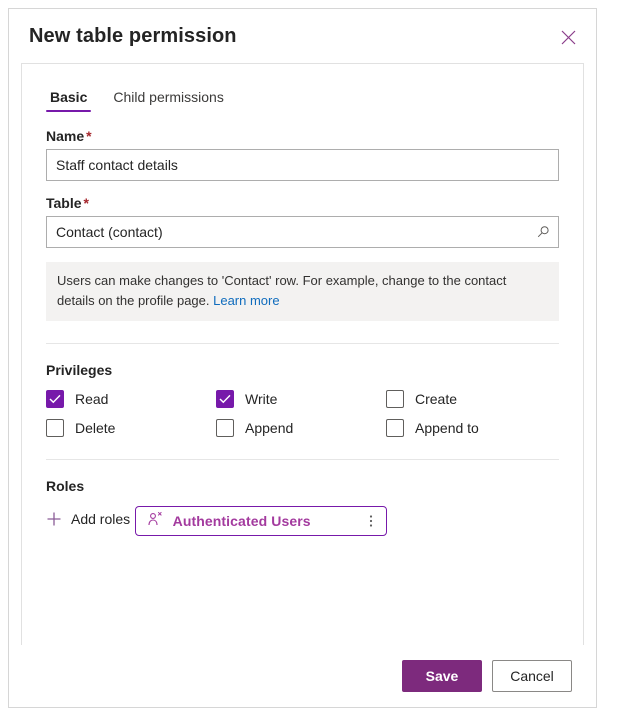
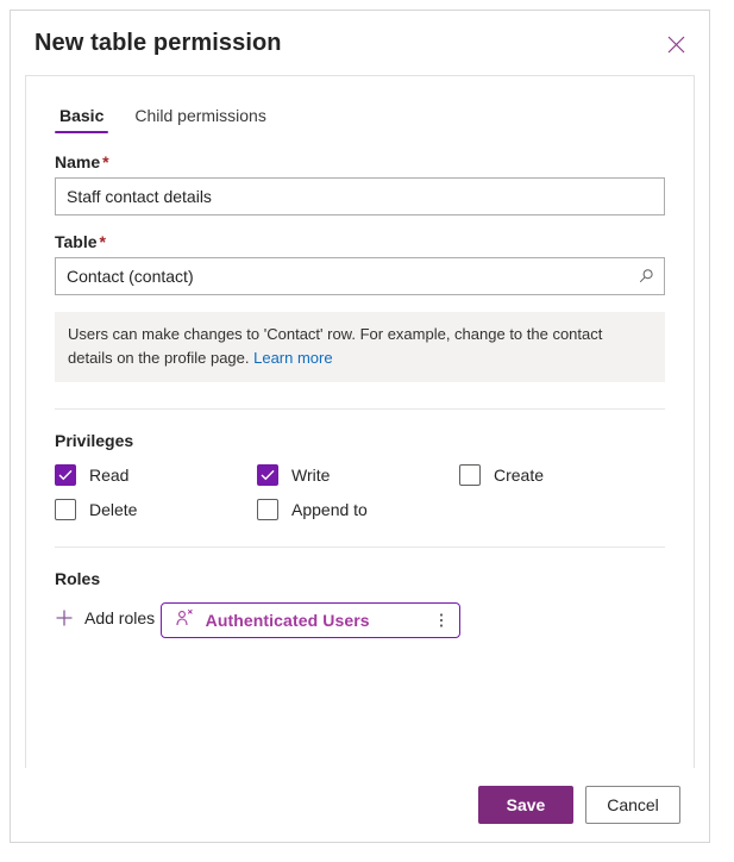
  New table permission
  Basic
  Child permissions
  Name *
  Staff contact details
  Table *
  Contact (contact)
  Users can make changes to 'Contact' row. For example, change to the contact details on the profile page. Learn more
  Privileges
  Read
  Write
  Create
  Delete
- Append
  Append to
  Roles
  Add roles
  Authenticated Users
  Save
  Cancel
